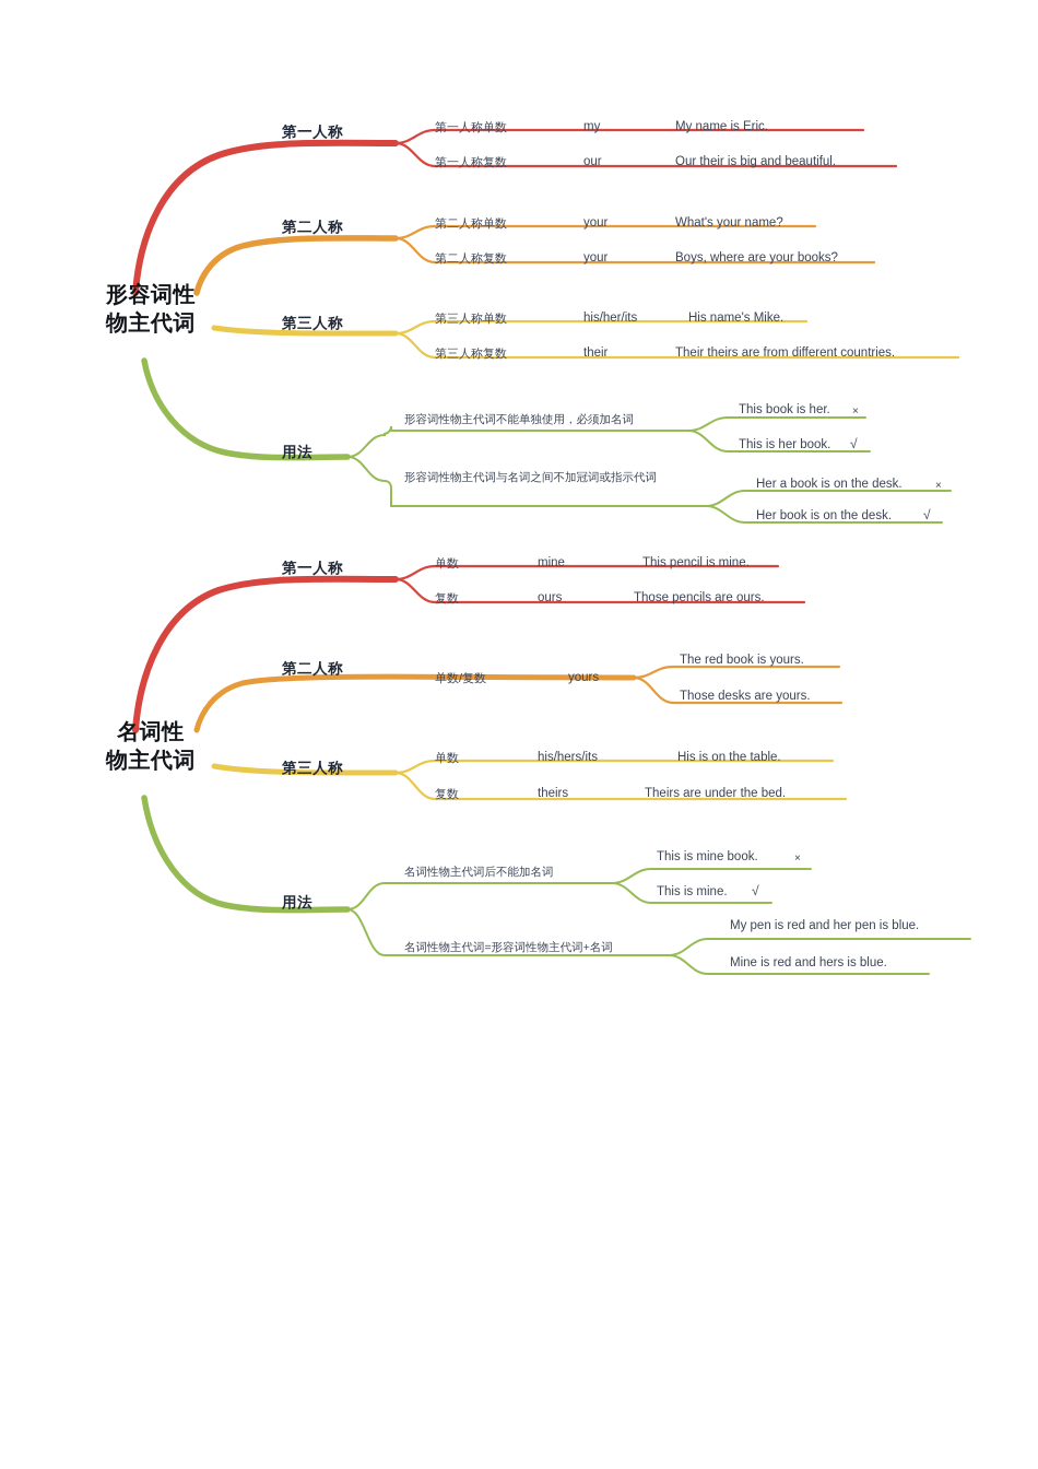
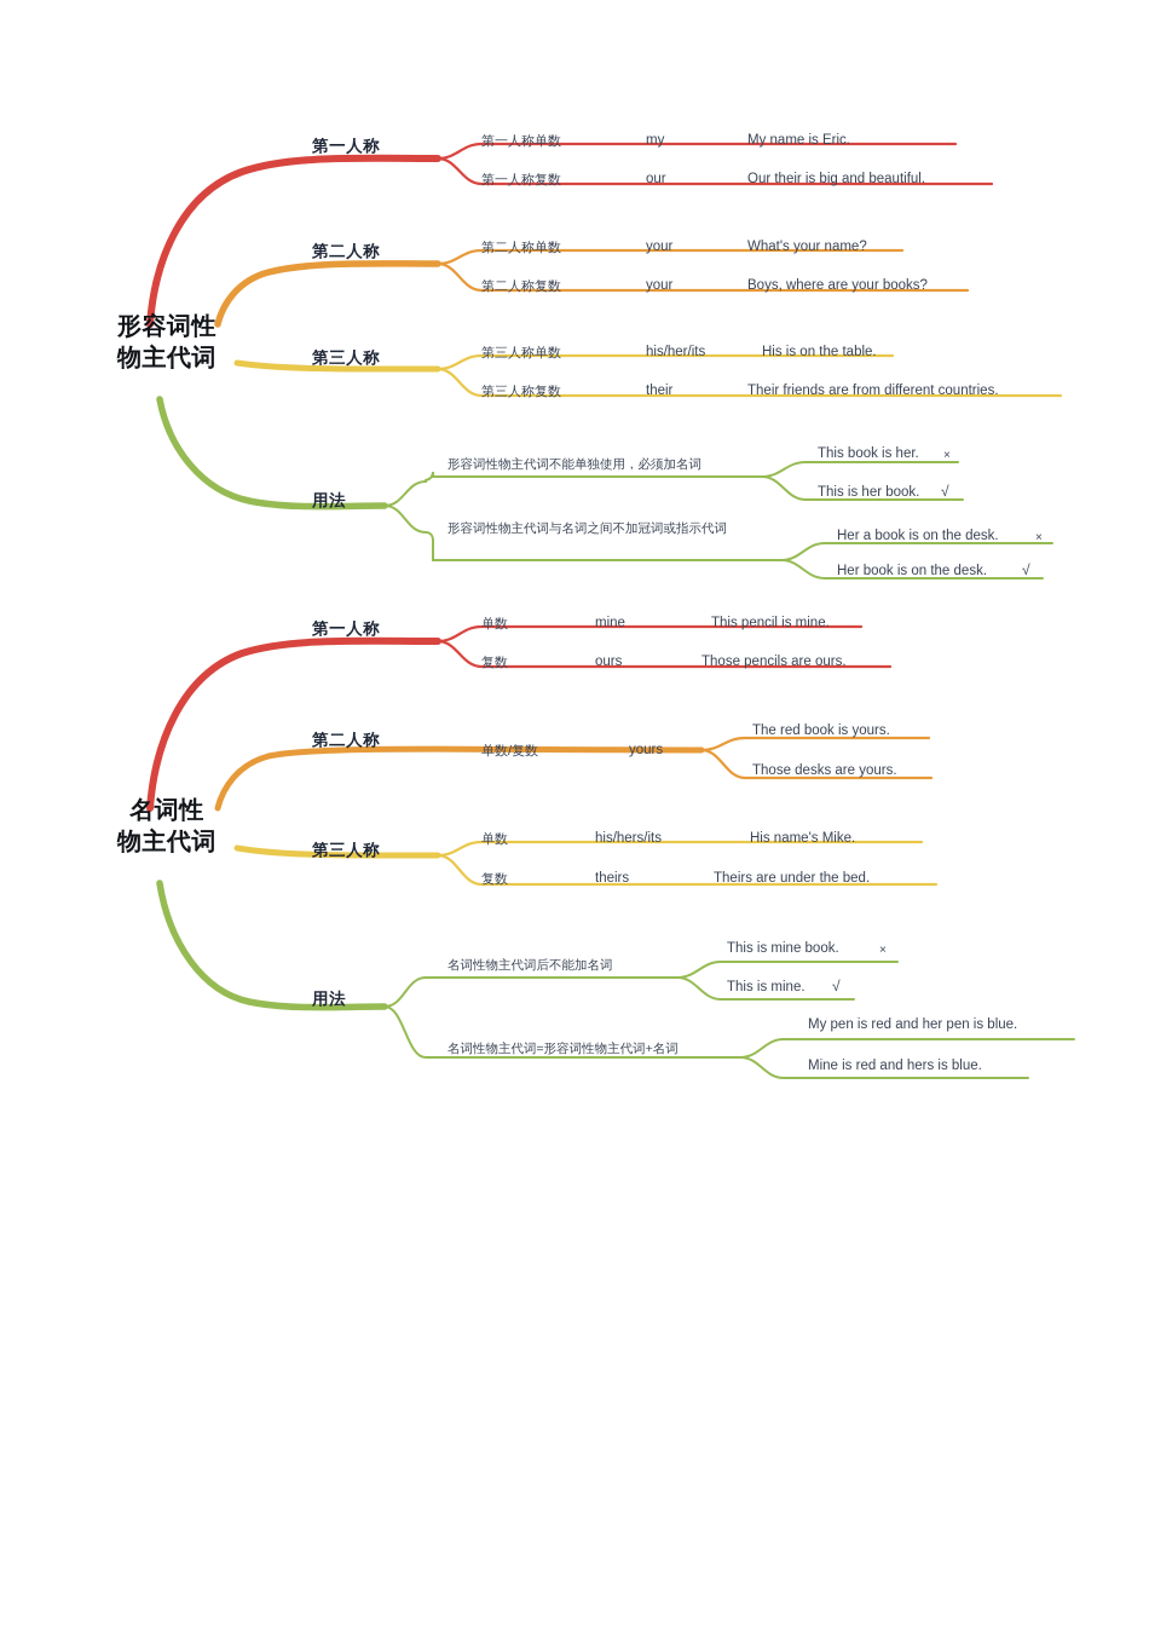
  形容词性
  物主代词
  第一人称
  第二人称
  第三人称
  用法
  第一人称单数
  my
  My name is Eric.
  第一人称复数
  our
  Our their is big and beautiful.
  第二人称单数
  your
  What's your name?
  第二人称复数
  your
  Boys, where are your books?
  第三人称单数
  his/her/its
- His name's Mike.
+ His is on the table.
  第三人称复数
  their
- Their theirs are from different countries.
+ Their friends are from different countries.
  形容词性物主代词不能单独使用，必须加名词
  This book is her.
  ×
  This is her book.
  √
  形容词性物主代词与名词之间不加冠词或指示代词
  Her a book is on the desk.
  ×
  Her book is on the desk.
  √
  名词性
  物主代词
  第一人称
  第二人称
  第三人称
  用法
  单数
  mine
  This pencil is mine.
  复数
  ours
  Those pencils are ours.
  单数/复数
  yours
  The red book is yours.
  Those desks are yours.
  单数
  his/hers/its
- His is on the table.
+ His name's Mike.
  复数
  theirs
  Theirs are under the bed.
  名词性物主代词后不能加名词
  This is mine book.
  ×
  This is mine.
  √
  名词性物主代词=形容词性物主代词+名词
  My pen is red and her pen is blue.
  Mine is red and hers is blue.
